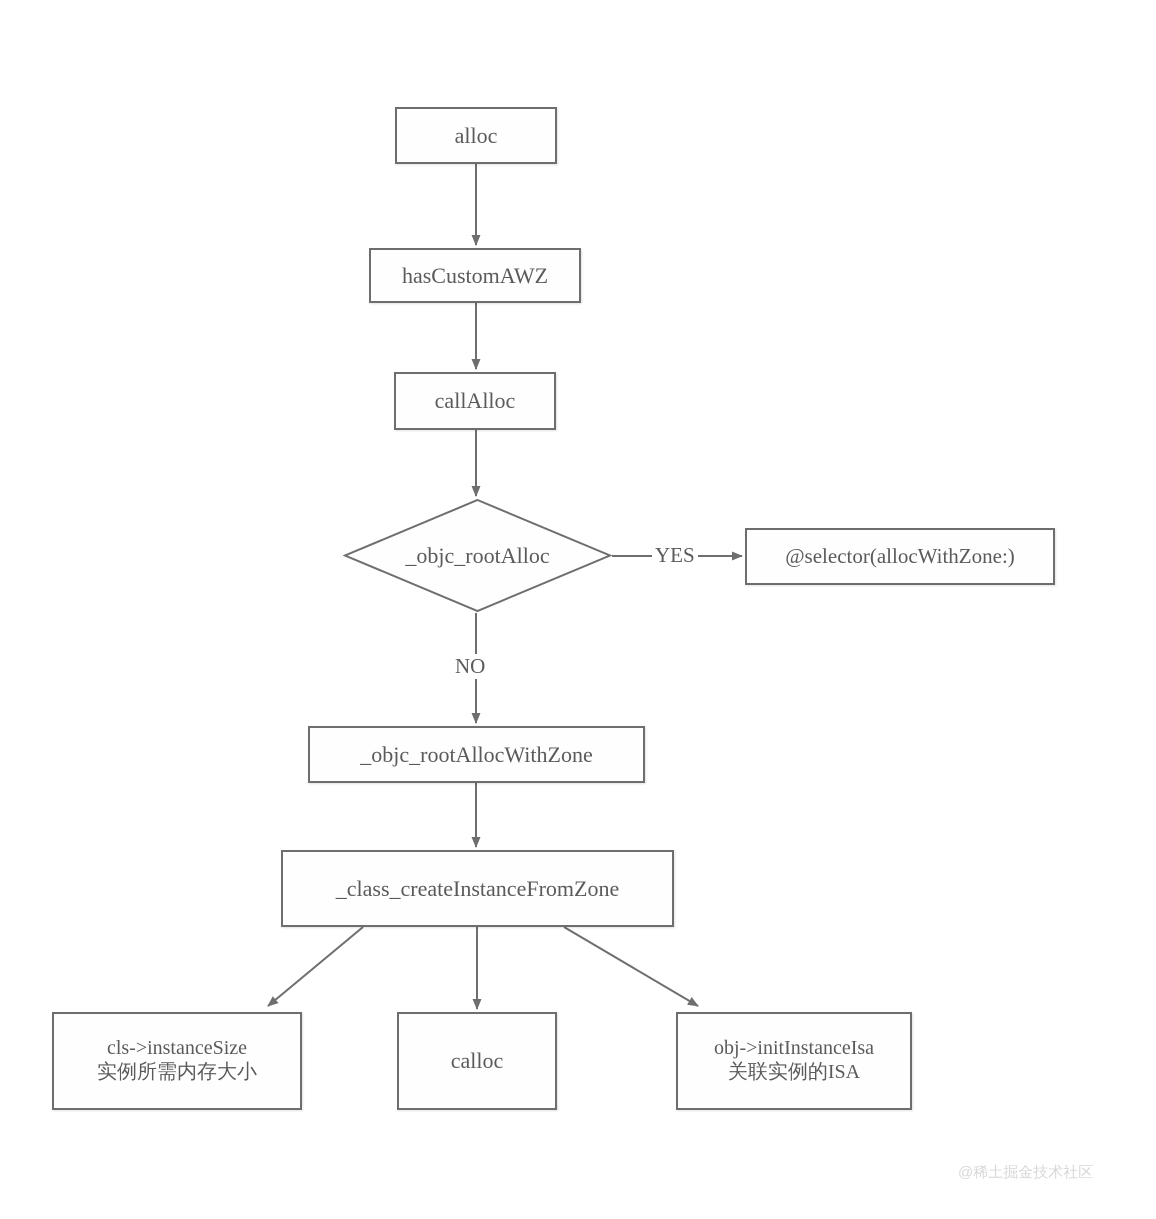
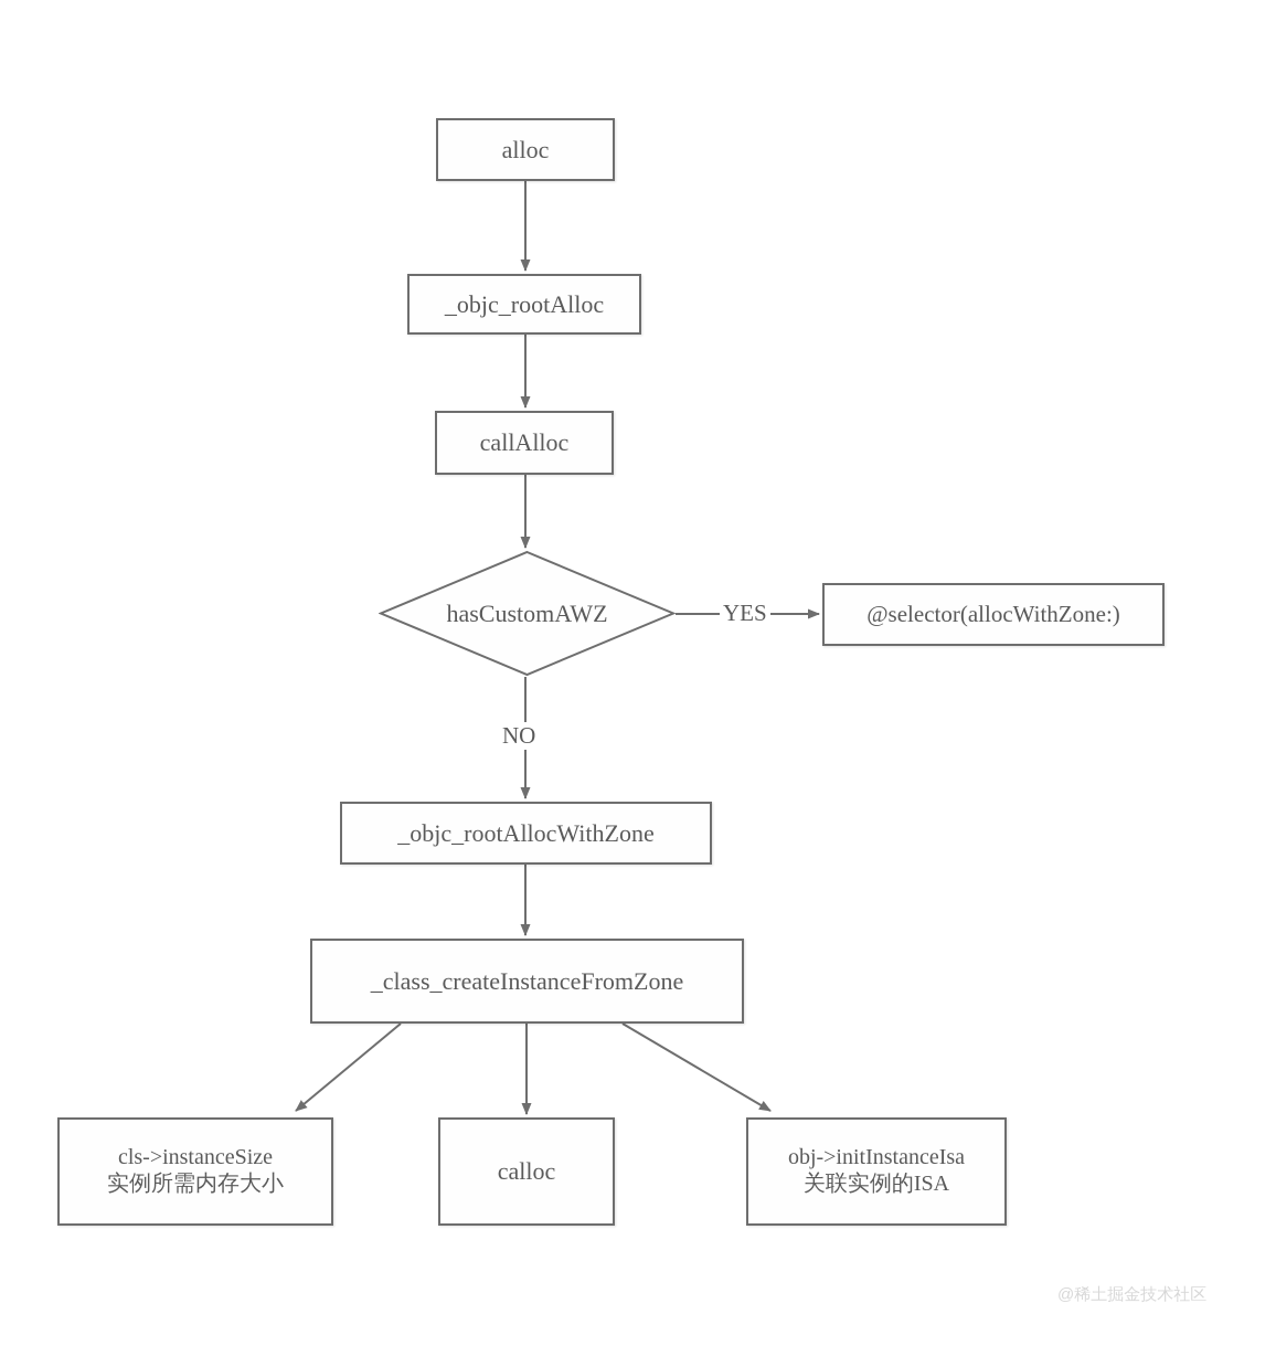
  alloc
- hasCustomAWZ
+ _objc_rootAlloc
  callAlloc
- _objc_rootAlloc
+ hasCustomAWZ
  YES
  NO
  @selector(allocWithZone:)
  _objc_rootAllocWithZone
  _class_createInstanceFromZone
  cls->instanceSize
  实例所需内存大小
  calloc
  obj->initInstanceIsa
  关联实例的ISA
  @稀土掘金技术社区
